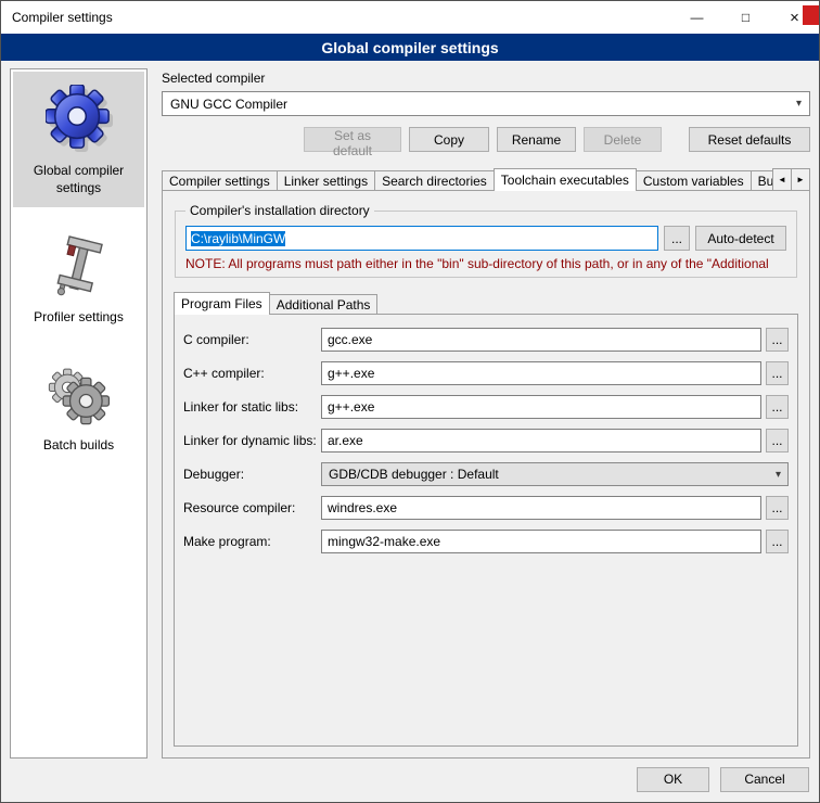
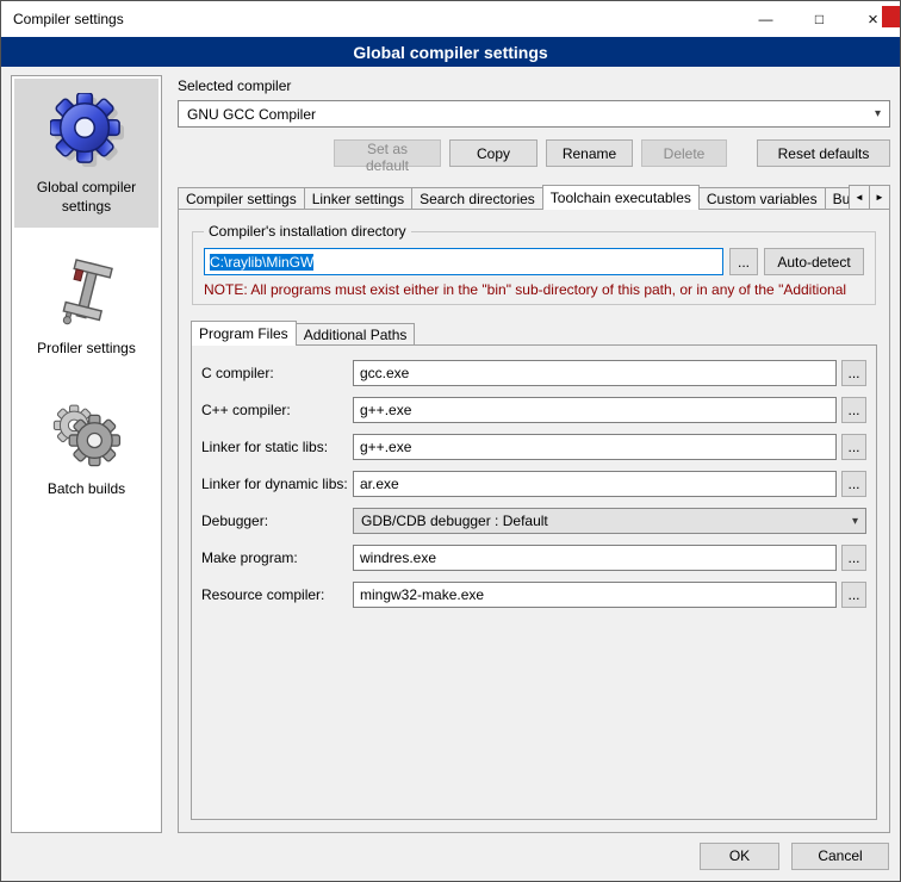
  Compiler settings
  —
  □
  ×
  Global compiler settings
  Global compiler settings
  Profiler settings
  Batch builds
  Selected compiler
  GNU GCC Compiler
  ▾
  Set as default
  Copy
  Rename
  Delete
  Reset defaults
  Compiler settings
  Linker settings
  Search directories
  Toolchain executables
  Custom variables
  ◄
  ►
  Compiler's installation directory
  C:\raylib\MinGW
  ...
  Auto-detect
- NOTE: All programs must path either in the "bin" sub-directory of this path, or in any of the "Additional
+ NOTE: All programs must exist either in the "bin" sub-directory of this path, or in any of the "Additional
  Program Files
  Additional Paths
  C compiler:
  gcc.exe
  ...
  C++ compiler:
  g++.exe
  ...
  Linker for static libs:
  g++.exe
  ...
  Linker for dynamic libs:
  ar.exe
  ...
  Debugger:
  GDB/CDB debugger : Default
  ▾
- Resource compiler:
+ Make program:
  windres.exe
  ...
- Make program:
+ Resource compiler:
  mingw32-make.exe
  ...
  OK
  Cancel
